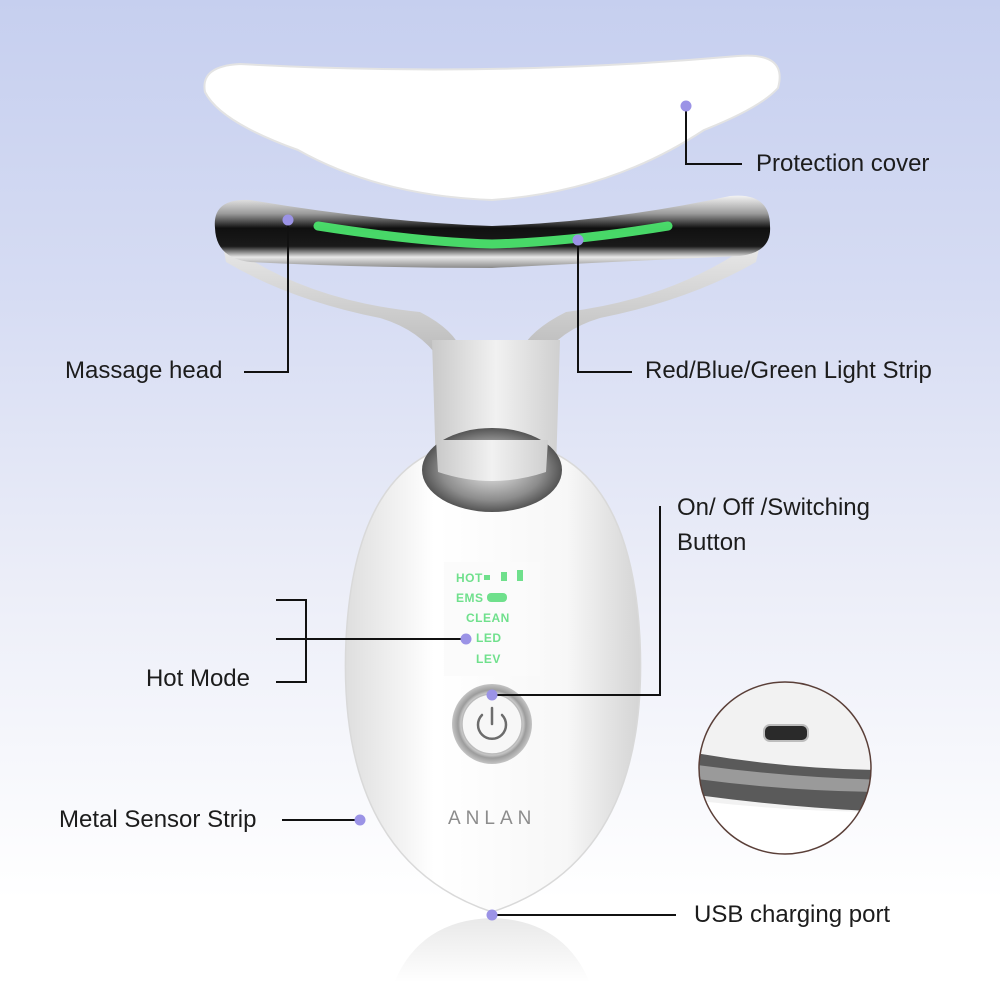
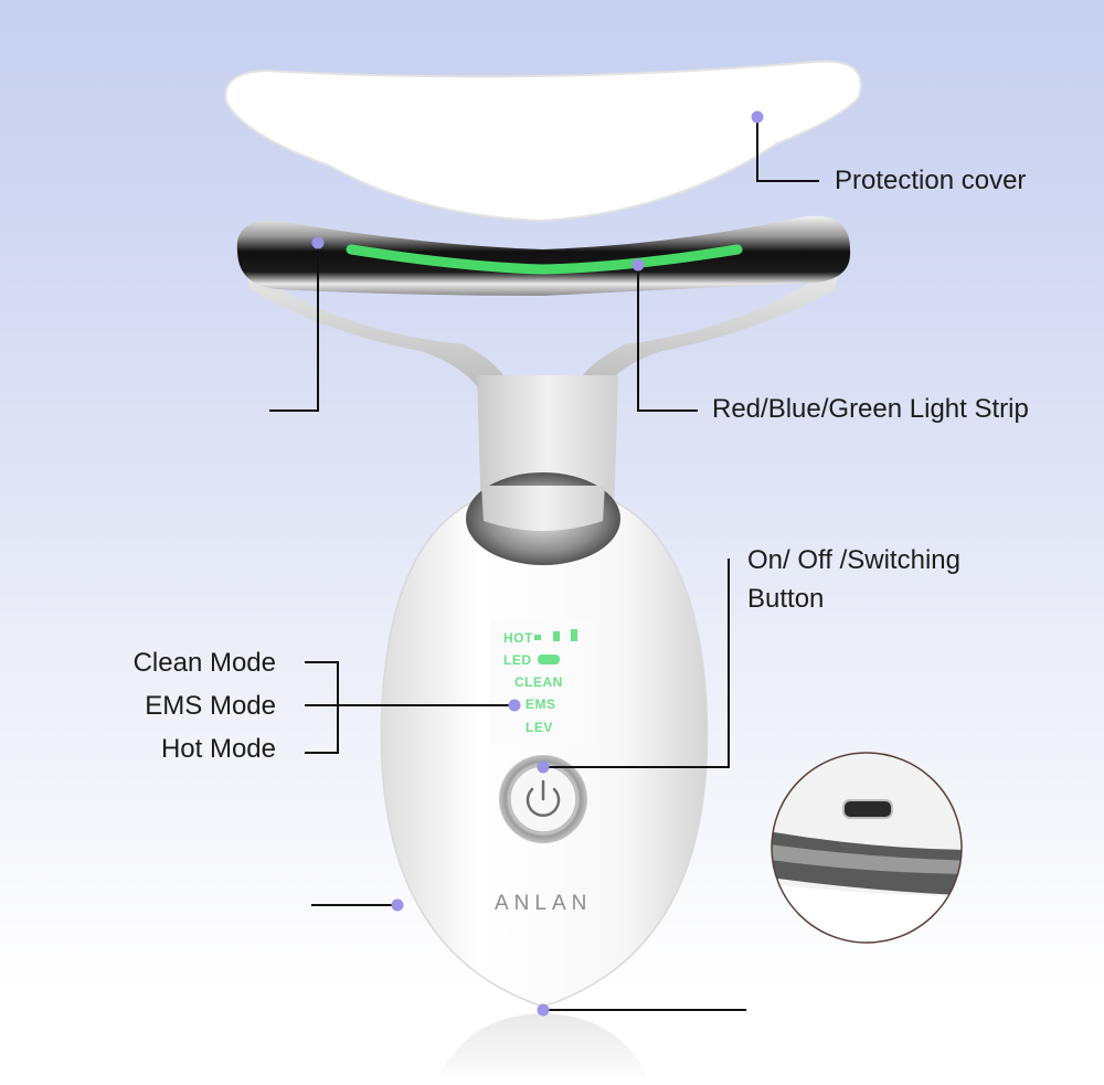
  HOT
- EMS
+ LED
  CLEAN
- LED
+ EMS
  LEV
  ANLAN
  Protection cover
- Massage head
  Red/Blue/Green Light Strip
  On/ Off /Switching Button
+ Clean Mode
+ EMS Mode
  Hot Mode
- Metal Sensor Strip
- USB charging port
